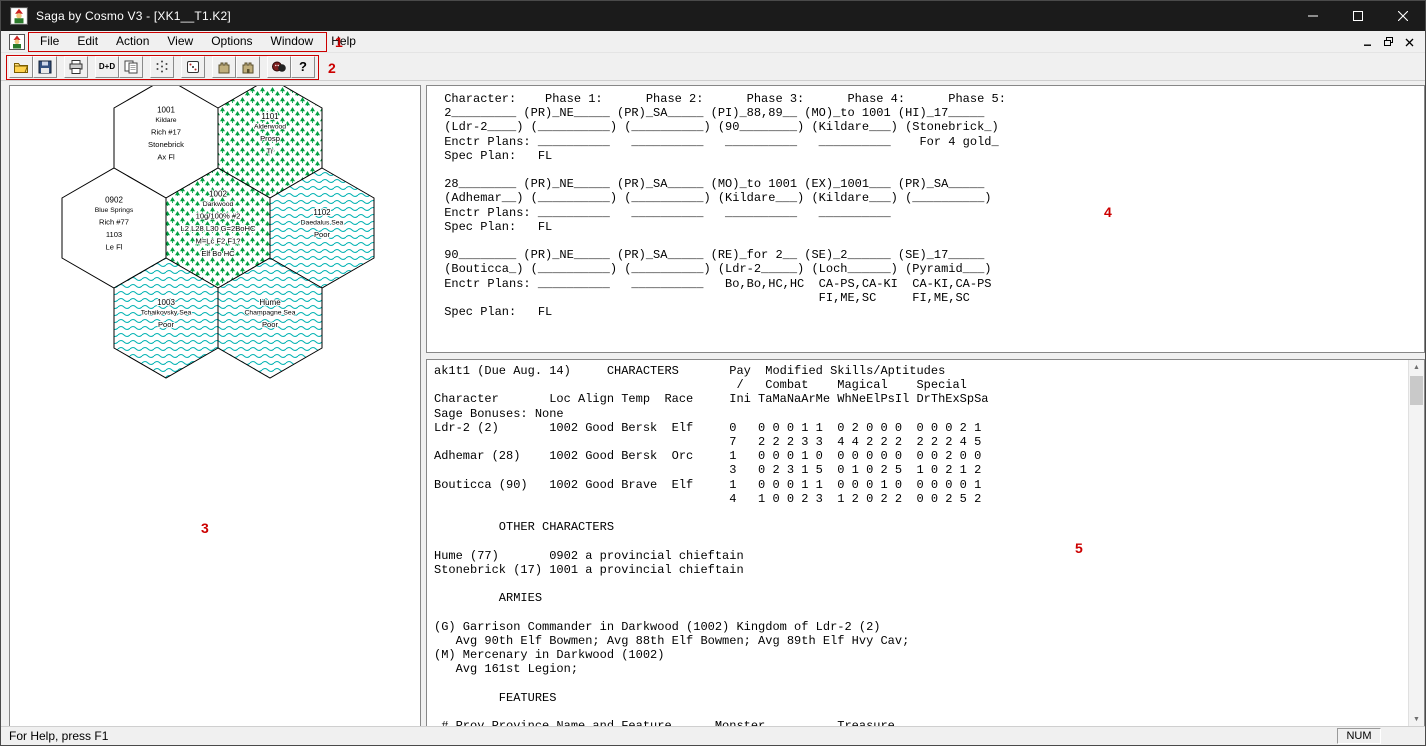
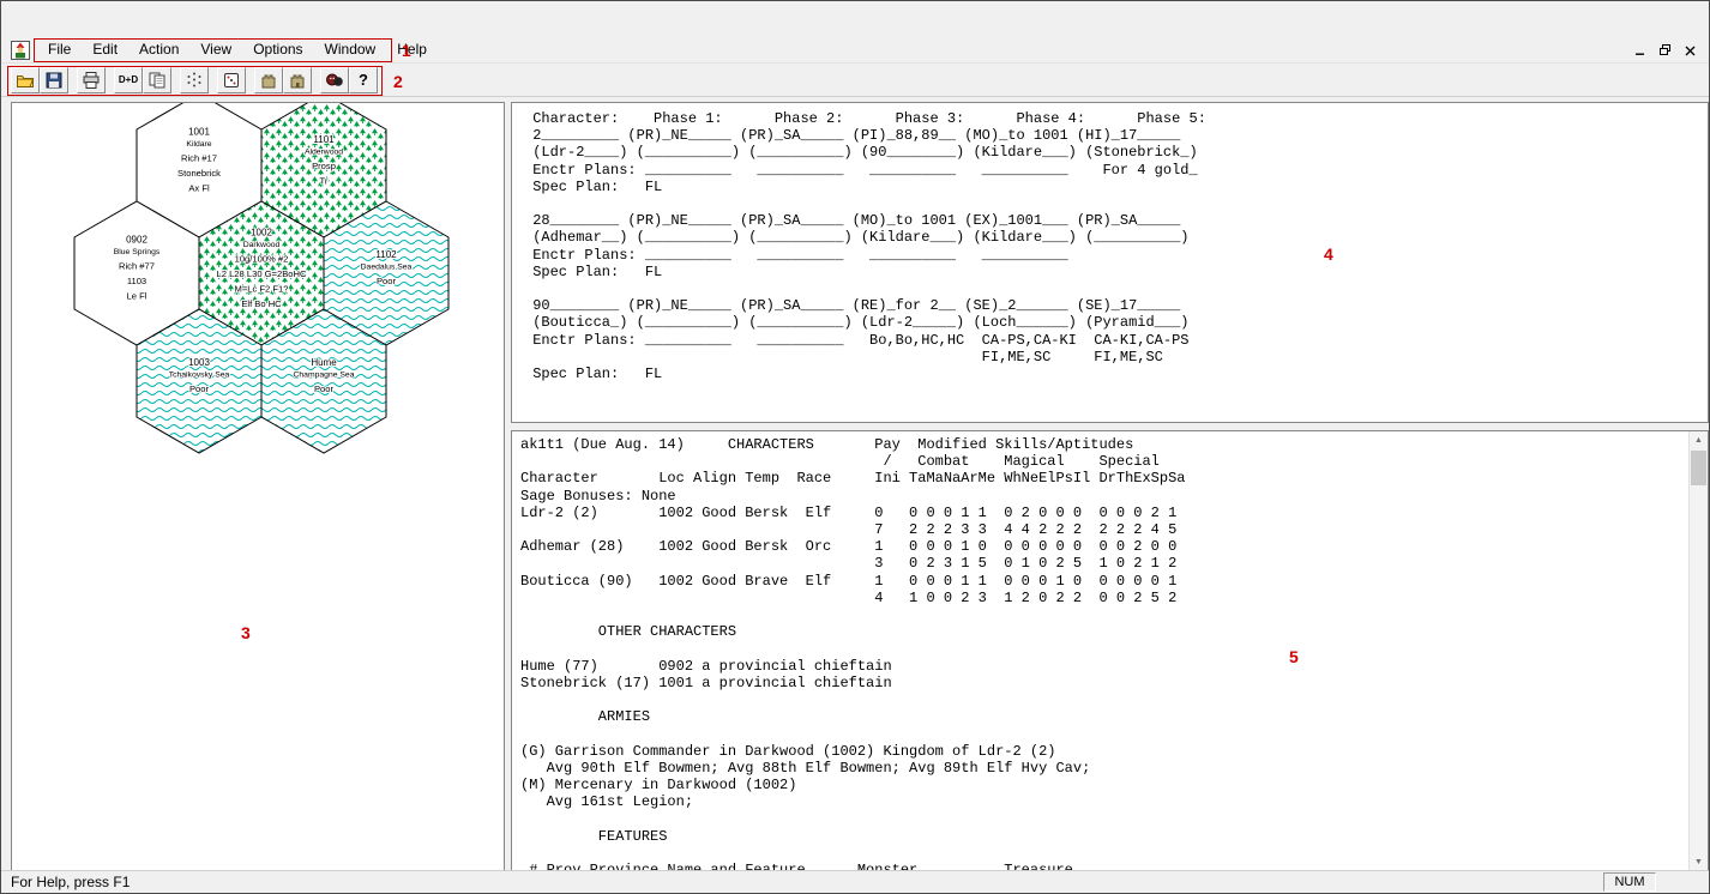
- Saga by Cosmo V3 - [XK1__T1.K2]
  File
  Edit
  Action
  View
  Options
  Window
  Help
  D+D
  ?
  1001
  Rich #17
  Stonebrick
  Ax Fl
  1101
  Prosp
  Tr
  0902
  Rich #77
  1103
  Le Fl
  1002
  10g/100% #2
  L2 L28 L30 G=2BoHC
  M=Lc F2 F1?
  Elf Bo HC
  1102
  Poor
  1003
  Poor
  Hume
  Poor
  Character: Phase 1: Phase 2: Phase 3: Phase 4: Phase 5:
  2_________ (PR)_NE_____ (PR)_SA_____ (PI)_88,89__ (MO)_to 1001 (HI)_17_____
  (Ldr-2____) (__________) (__________) (90________) (Kildare___) (Stonebrick_)
  Enctr Plans: __________ __________ __________ __________ For 4 gold_
  Spec Plan: FL
  28________ (PR)_NE_____ (PR)_SA_____ (MO)_to 1001 (EX)_1001___ (PR)_SA_____
  (Adhemar__) (__________) (__________) (Kildare___) (Kildare___) (__________)
  Enctr Plans: __________ __________ __________ __________
  Spec Plan: FL
  90________ (PR)_NE_____ (PR)_SA_____ (RE)_for 2__ (SE)_2______ (SE)_17_____
  (Bouticca_) (__________) (__________) (Ldr-2_____) (Loch______) (Pyramid___)
  Enctr Plans: __________ __________ Bo,Bo,HC,HC CA-PS,CA-KI CA-KI,CA-PS
  FI,ME,SC FI,ME,SC
  Spec Plan: FL
  ak1t1 (Due Aug. 14) CHARACTERS Pay Modified Skills/Aptitudes
  / Combat Magical Special
  Character Loc Align Temp Race Ini TaMaNaArMe WhNeElPsIl DrThExSpSa
  Sage Bonuses: None
  Ldr-2 (2) 1002 Good Bersk Elf 0 0 0 0 1 1 0 2 0 0 0 0 0 0 2 1
  7 2 2 2 3 3 4 4 2 2 2 2 2 2 4 5
  Adhemar (28) 1002 Good Bersk Orc 1 0 0 0 1 0 0 0 0 0 0 0 0 2 0 0
  3 0 2 3 1 5 0 1 0 2 5 1 0 2 1 2
  Bouticca (90) 1002 Good Brave Elf 1 0 0 0 1 1 0 0 0 1 0 0 0 0 0 1
  4 1 0 0 2 3 1 2 0 2 2 0 0 2 5 2
  OTHER CHARACTERS
  Hume (77) 0902 a provincial chieftain
  Stonebrick (17) 1001 a provincial chieftain
  ARMIES
  (G) Garrison Commander in Darkwood (1002) Kingdom of Ldr-2 (2)
  Avg 90th Elf Bowmen; Avg 88th Elf Bowmen; Avg 89th Elf Hvy Cav;
  (M) Mercenary in Darkwood (1002)
  Avg 161st Legion;
  FEATURES
  For Help, press F1
  NUM
  1
  2
  3
  4
  5
